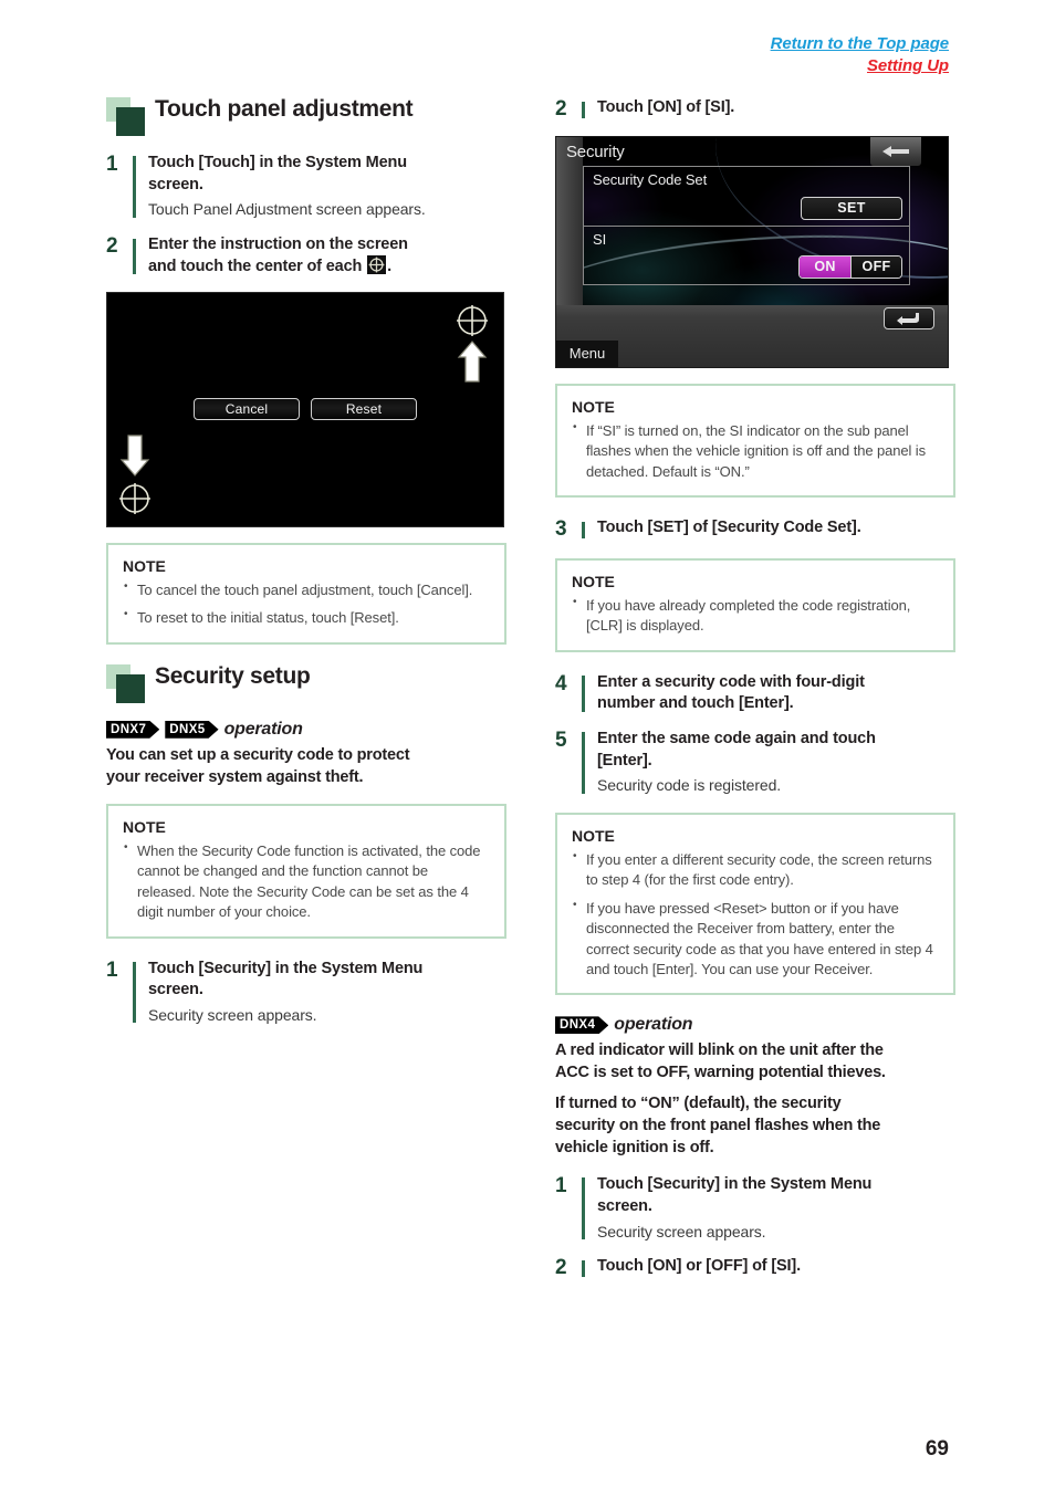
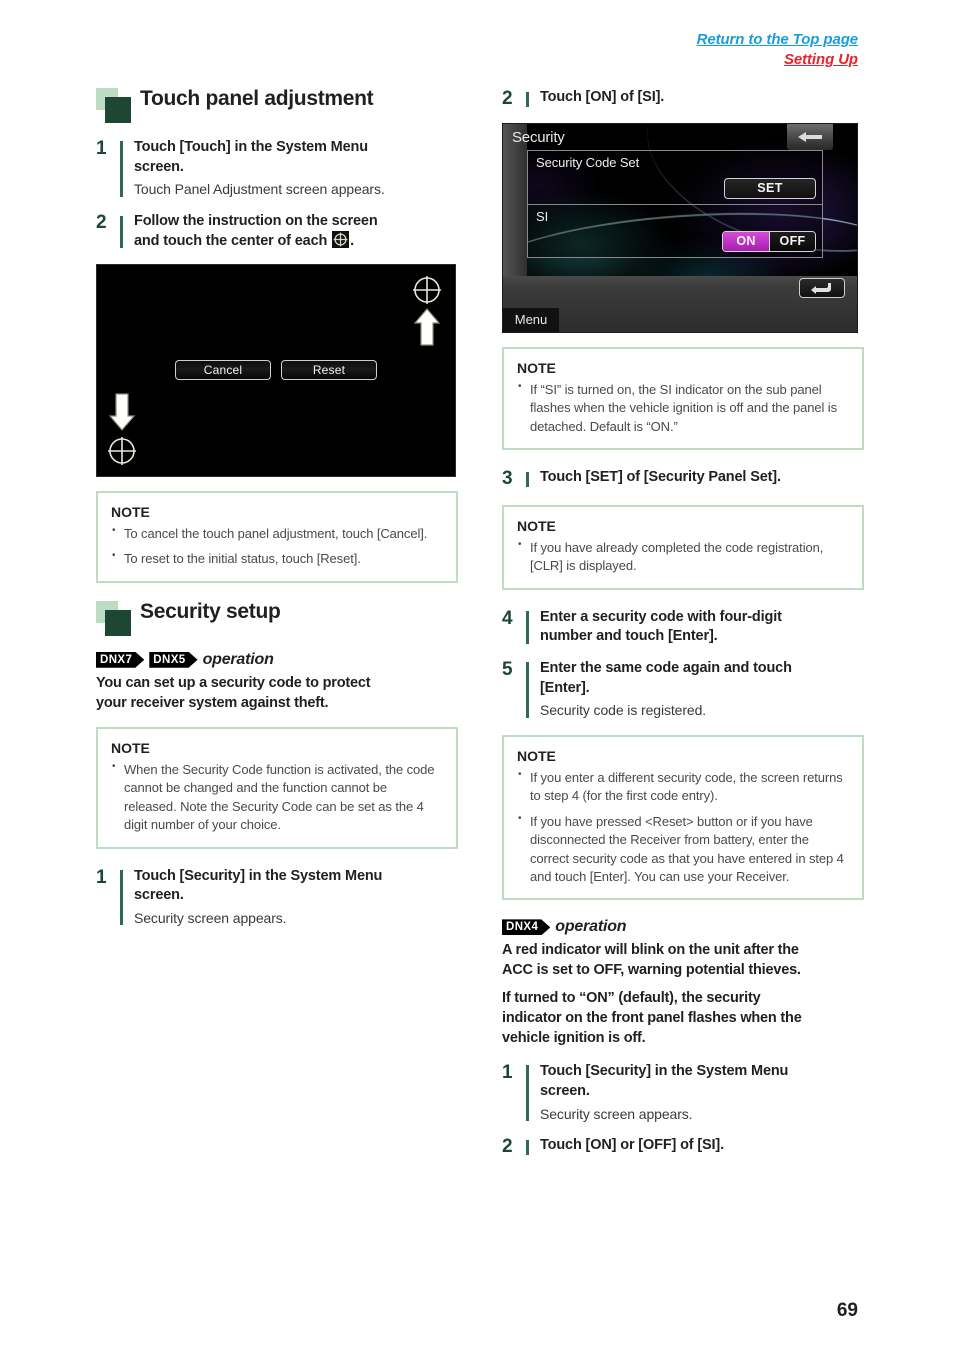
  Return to the Top page
  Setting Up
  Touch panel adjustment
  1
  Touch [Touch] in the System Menu
  screen.
  Touch Panel Adjustment screen appears.
  2
- Enter the instruction on the screen
+ Follow the instruction on the screen
  and touch the center of each .
  Cancel
  Reset
  NOTE
  To cancel the touch panel adjustment, touch [Cancel].
  To reset to the initial status, touch [Reset].
  Security setup
  DNX7
  DNX5
  operation
  You can set up a security code to protect
  your receiver system against theft.
  NOTE
  When the Security Code function is activated, the code cannot be changed and the function cannot be released. Note the Security Code can be set as the 4 digit number of your choice.
  1
  Touch [Security] in the System Menu
  screen.
  Security screen appears.
  2
  Touch [ON] of [SI].
  Security
  Security Code Set
  SET
  SI
  ON
  OFF
  Menu
  NOTE
  If “SI” is turned on, the SI indicator on the sub panel flashes when the vehicle ignition is off and the panel is detached. Default is “ON.”
  3
- Touch [SET] of [Security Code Set].
+ Touch [SET] of [Security Panel Set].
  NOTE
  If you have already completed the code registration, [CLR] is displayed.
  4
  Enter a security code with four-digit
  number and touch [Enter].
  5
  Enter the same code again and touch
  [Enter].
  Security code is registered.
  NOTE
  If you enter a different security code, the screen returns to step 4 (for the first code entry).
  If you have pressed <Reset> button or if you have disconnected the Receiver from battery, enter the correct security code as that you have entered in step 4 and touch [Enter]. You can use your Receiver.
  DNX4
  operation
  A red indicator will blink on the unit after the
  ACC is set to OFF, warning potential thieves.
  If turned to “ON” (default), the security
- security on the front panel flashes when the
+ indicator on the front panel flashes when the
  vehicle ignition is off.
  1
  Touch [Security] in the System Menu
  screen.
  Security screen appears.
  2
  Touch [ON] or [OFF] of [SI].
  69
